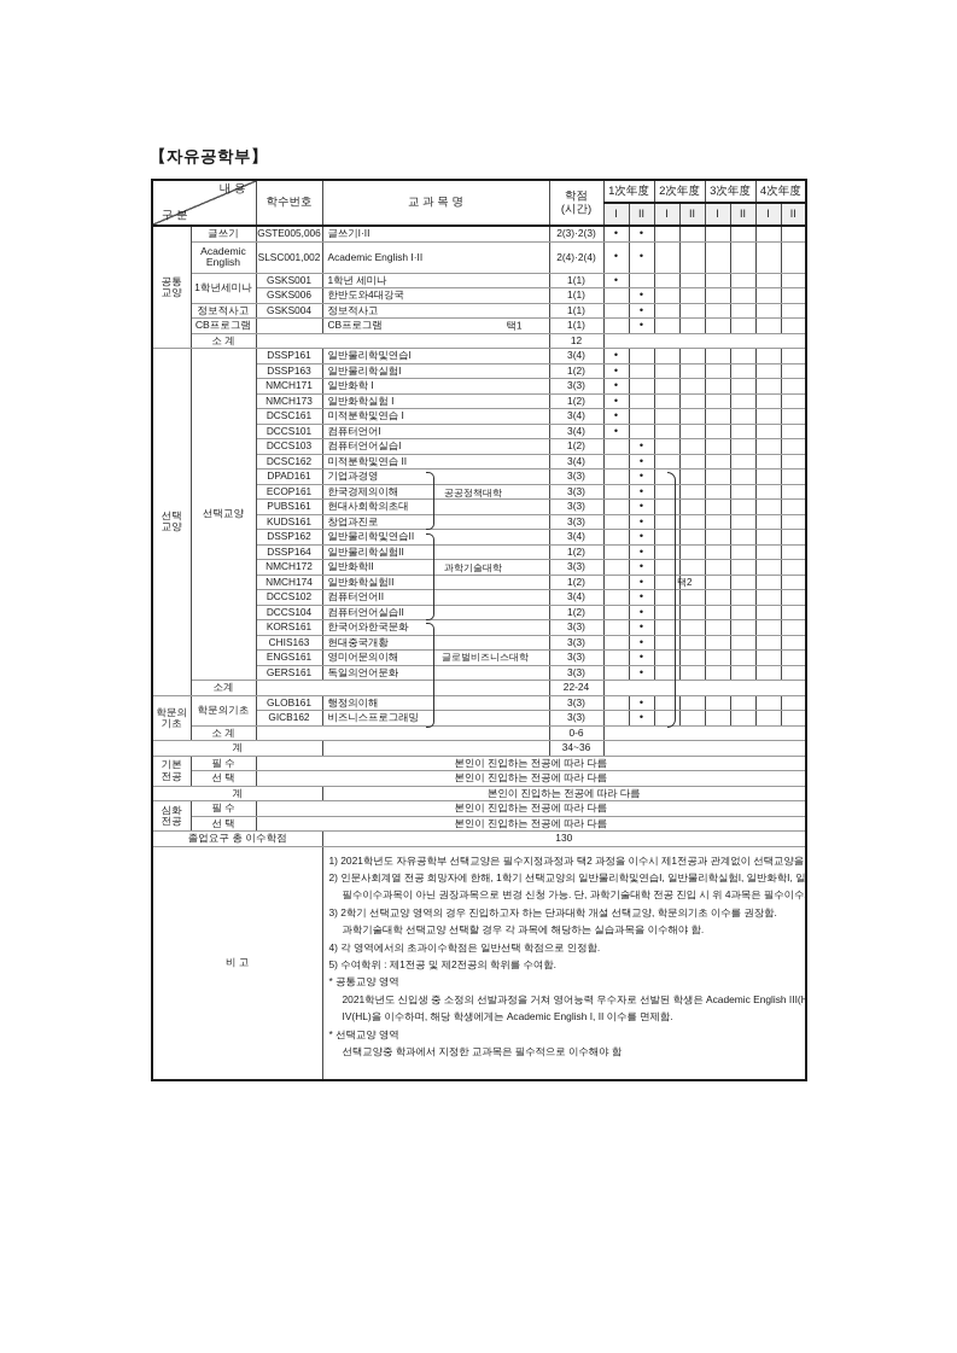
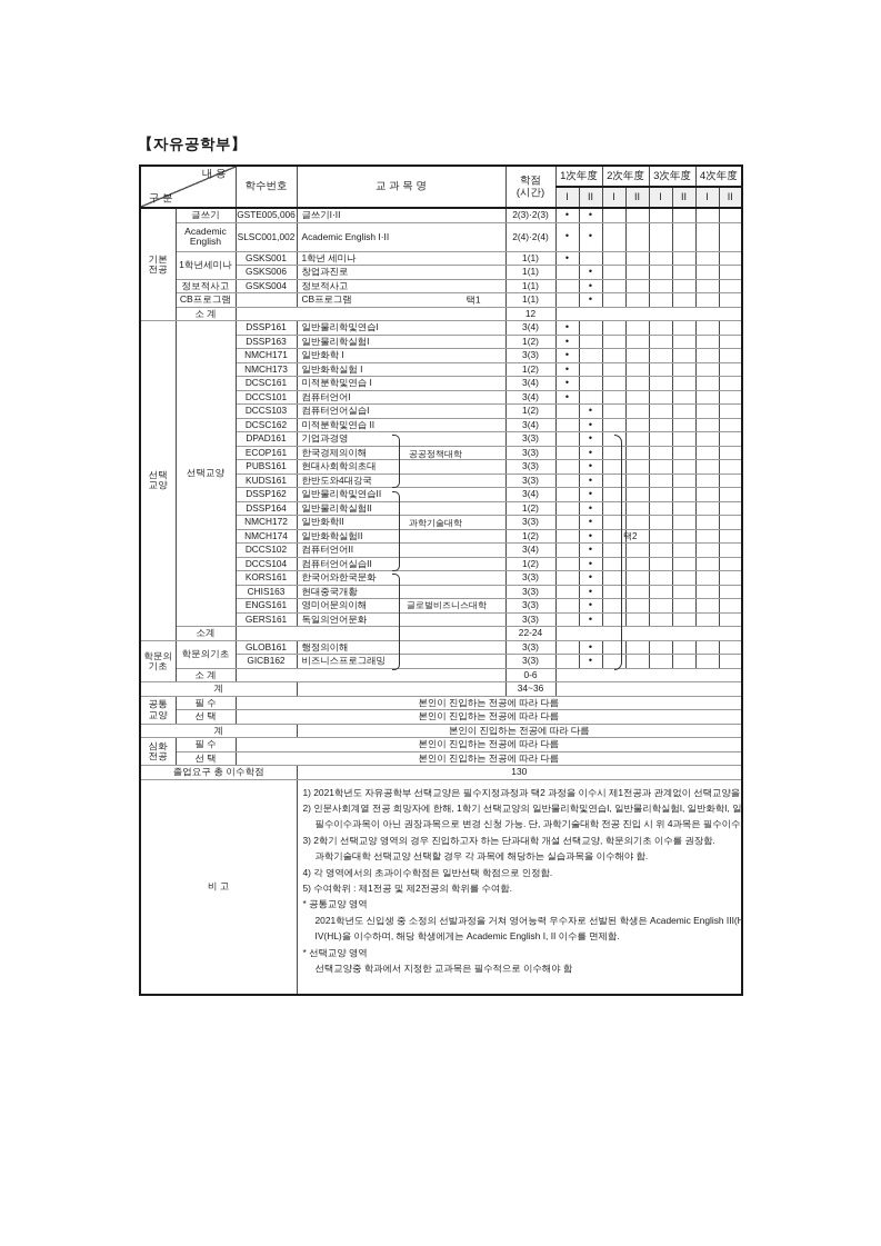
  【자유공학부】
  내 용 구 분	학수번호	교 과 목 명	학점 (시간)	1次年度	2次年度	3次年度	4次年度
  I	II	I	II	I	II	I	II
- 공통 교양	글쓰기	GSTE005,006	글쓰기I·II	2(3)·2(3)	•	•
+ 기본 전공	글쓰기	GSTE005,006	글쓰기I·II	2(3)·2(3)	•	•
  Academic English	SLSC001,002	Academic English I·II	2(4)·2(4)	•	•
  1학년세미나	GSKS001	1학년 세미나	1(1)	•
- GSKS006	한반도와4대강국	1(1)		•
+ GSKS006	창업과진로	1(1)		•
  정보적사고	GSKS004	정보적사고	1(1)		•
  CB프로그램		CB프로그램 택1	1(1)		•
  소 계		12
  선택 교양	선택교양	DSSP161	일반물리학및연습I	3(4)	•
  DSSP163	일반물리학실험I	1(2)	•
  NMCH171	일반화학 I	3(3)	•
  NMCH173	일반화학실험 I	1(2)	•
  DCSC161	미적분학및연습 I	3(4)	•
  DCCS101	컴퓨터언어I	3(4)	•
  DCCS103	컴퓨터언어실습I	1(2)		•
  DCSC162	미적분학및연습 II	3(4)		•
  DPAD161	기업과경영	3(3)		•
  ECOP161	한국경제의이해	3(3)		•
  PUBS161	현대사회학의초대	3(3)		•
- KUDS161	창업과진로	3(3)		•
+ KUDS161	한반도와4대강국	3(3)		•
  DSSP162	일반물리학및연습II	3(4)		•
  DSSP164	일반물리학실험II	1(2)		•
  NMCH172	일반화학II	3(3)		•
  NMCH174	일반화학실험II	1(2)		•
  DCCS102	컴퓨터언어II	3(4)		•
  DCCS104	컴퓨터언어실습II	1(2)		•
  KORS161	한국어와한국문화	3(3)		•
  CHIS163	현대중국개황	3(3)		•
  ENGS161	영미어문의이해	3(3)		•
  GERS161	독일의언어문화	3(3)		•
  소계		22-24
  학문의 기초	학문의기초	GLOB161	행정의이해	3(3)		•
  GICB162	비즈니스프로그래밍	3(3)		•
  소 계		0-6
  계		34~36
- 기본 전공	필 수	본인이 진입하는 전공에 따라 다름
+ 공통 교양	필 수	본인이 진입하는 전공에 따라 다름
  선 택	본인이 진입하는 전공에 따라 다름
  계	본인이 진입하는 전공에 따라 다름
  심화 전공	필 수	본인이 진입하는 전공에 따라 다름
  선 택	본인이 진입하는 전공에 따라 다름
  졸업요구 총 이수학점	130
  비 고	1) 2021학년도 자유공학부 선택교양은 필수지정과정과 택2 과정을 이수시 제1전공과 관계없이 선택교양을2) 인문사회계열 전공 희망자에 한해, 1학기 선택교양의 일반물리학및연습I, 일반물리학실험I, 일반화학I, 일필수이수과목이 아닌 권장과목으로 변경 신청 가능. 단, 과학기술대학 전공 진입 시 위 4과목은 필수이수3) 2학기 선택교양 영역의 경우 진입하고자 하는 단과대학 개설 선택교양, 학문의기초 이수를 권장함.과학기술대학 선택교양 선택할 경우 각 과목에 해당하는 실습과목을 이수해야 함.4) 각 영역에서의 초과이수학점은 일반선택 학점으로 인정함.5) 수여학위 : 제1전공 및 제2전공의 학위를 수여함.* 공통교양 영역2021학년도 신입생 중 소정의 선발과정을 거쳐 영어능력 우수자로 선발된 학생은 Academic English III(HIV(HL)을 이수하며, 해당 학생에게는 Academic English I, II 이수를 면제함.* 선택교양 영역선택교양중 학과에서 지정한 교과목은 필수적으로 이수해야 함
  공공정책대학
  과학기술대학
  글로벌비즈니스대학
  택2
